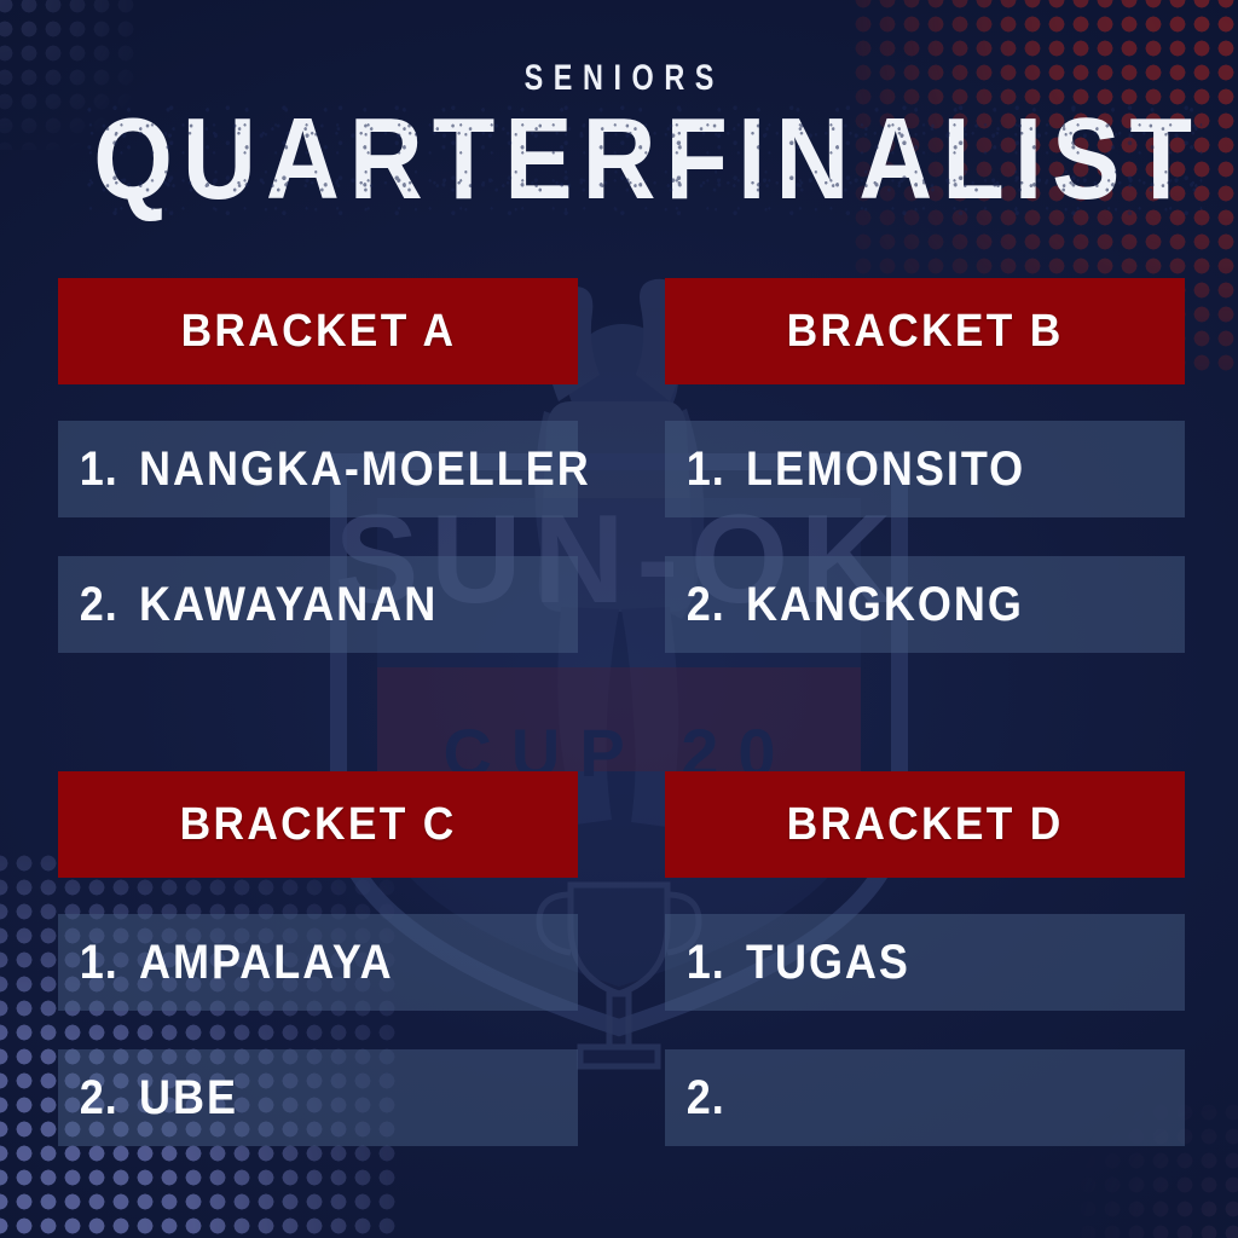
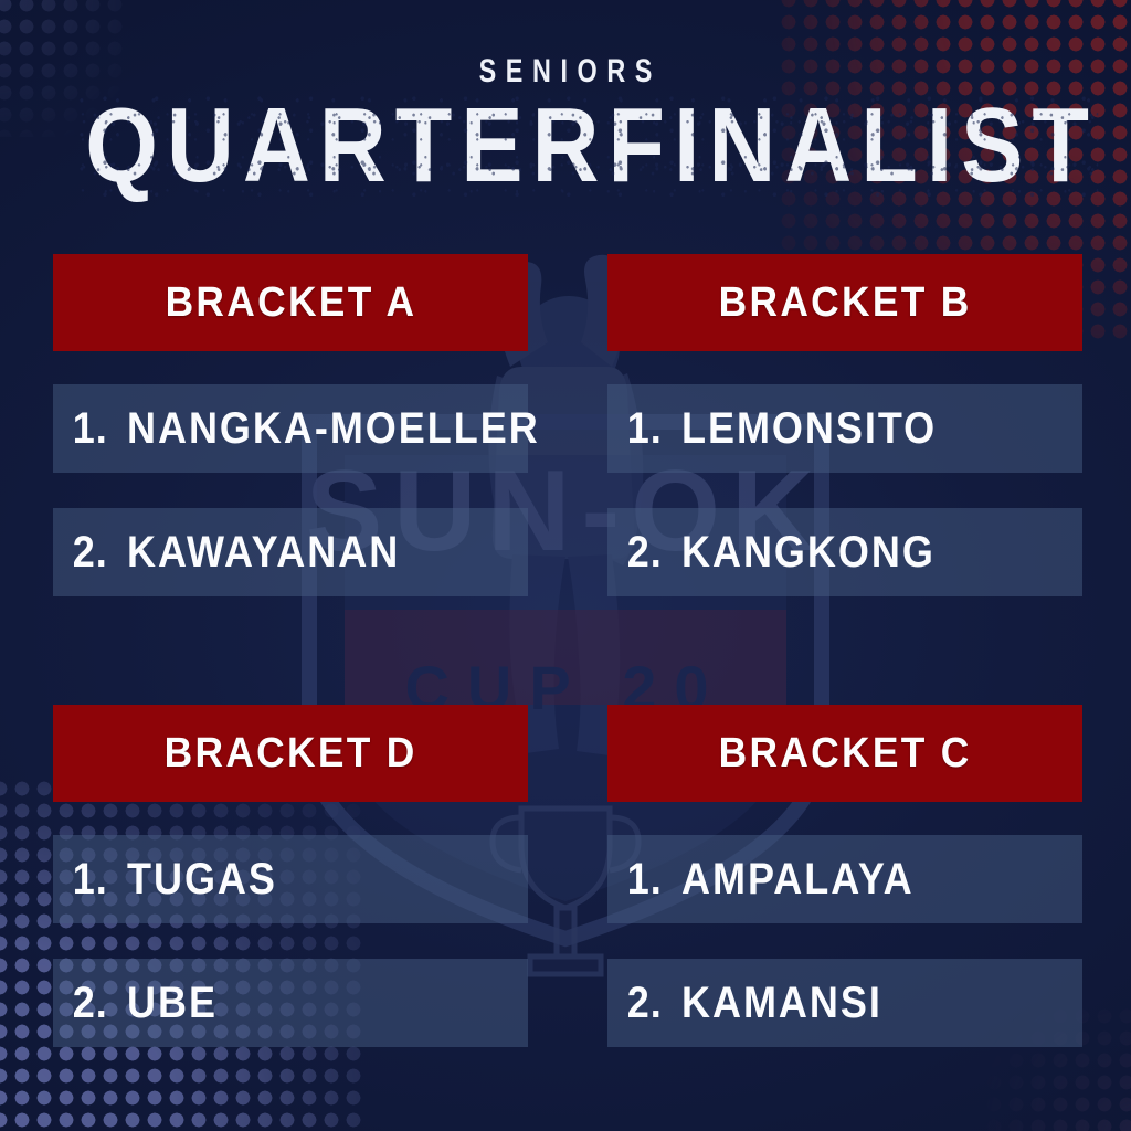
  SUN-OK
  CUP 20
  SENIORS
  QUARTERFINALIST
  BRACKET A
  1.
  NANGKA-MOELLER
  2.
  KAWAYANAN
  BRACKET B
  1.
  LEMONSITO
  2.
  KANGKONG
- BRACKET C
+ BRACKET D
  1.
- AMPALAYA
+ TUGAS
  2.
  UBE
- BRACKET D
+ BRACKET C
  1.
- TUGAS
+ AMPALAYA
  2.
+ KAMANSI
